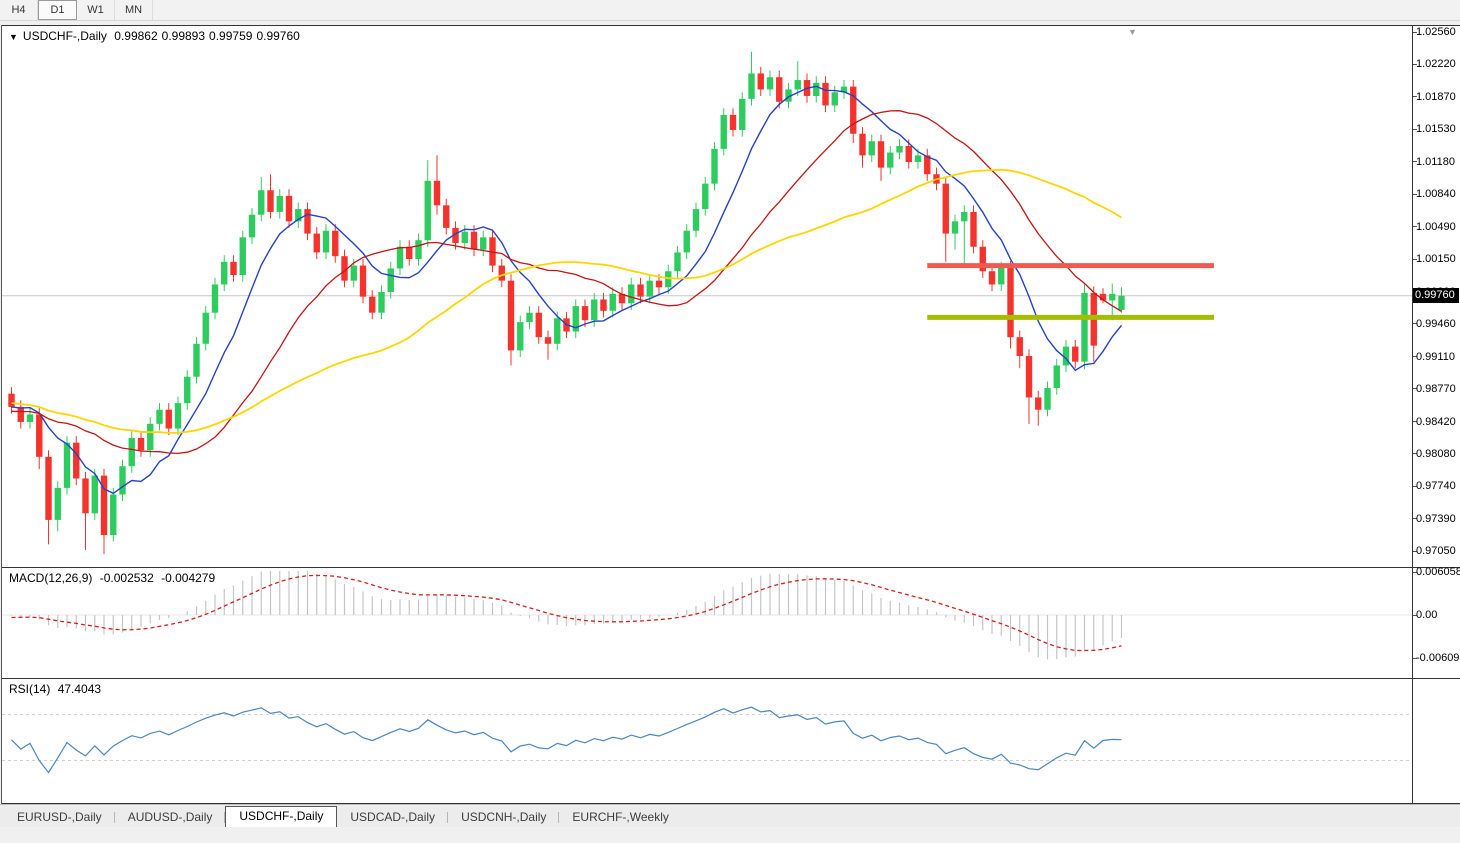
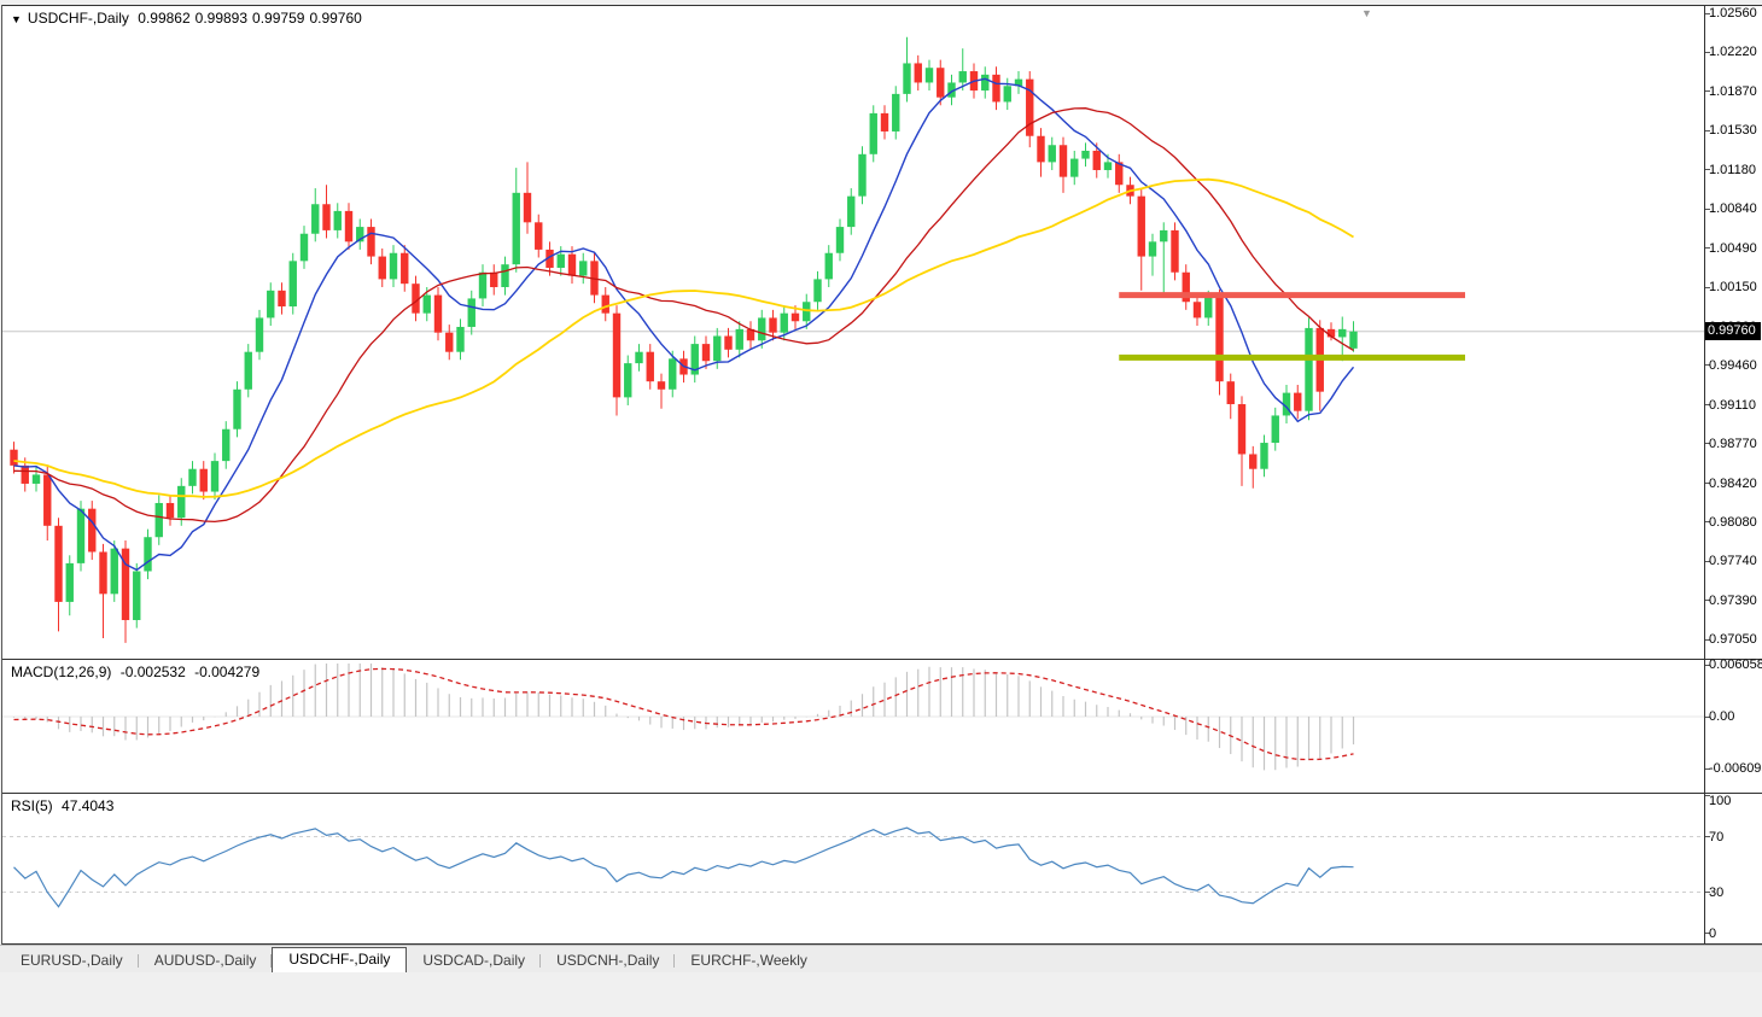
- H4
- D1
- W1
- MN
  ▼ USDCHF-,Daily 0.99862 0.99893 0.99759 0.99760
  ▼
  1.02560
  1.02220
  1.01870
  1.01530
  1.01180
  1.00840
  1.00490
  1.00150
  0.99460
  0.99110
  0.98770
  0.98420
  0.98080
  0.97740
  0.97390
  0.97050
  0.99760
  MACD(12,26,9) -0.002532 -0.004279
  0.006058
  0.00
  -0.00609
- RSI(14) 47.4043
+ RSI(5) 47.4043
+ 100
+ 70
+ 30
+ 0
  EURUSD-,Daily
  AUDUSD-,Daily
  USDCHF-,Daily
  USDCAD-,Daily
  USDCNH-,Daily
  EURCHF-,Weekly
